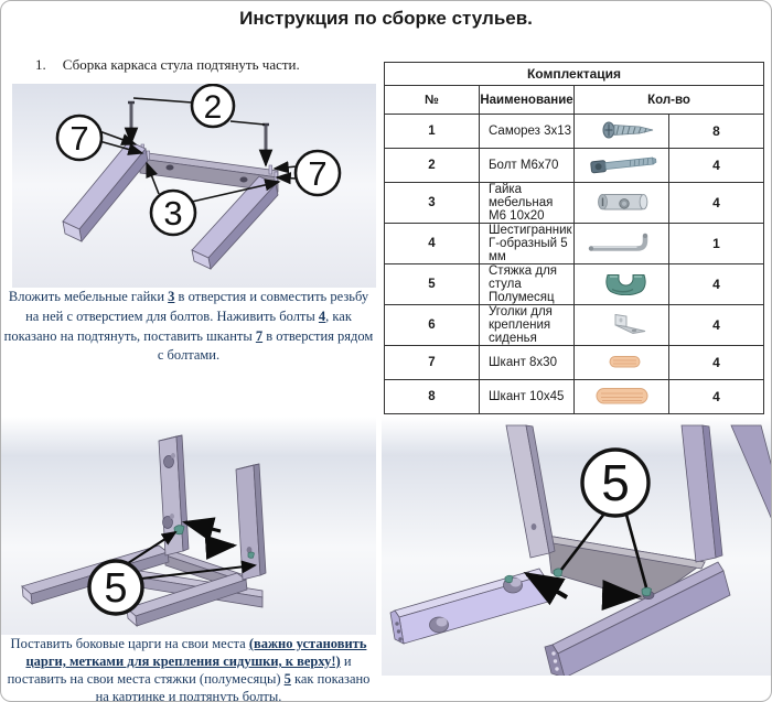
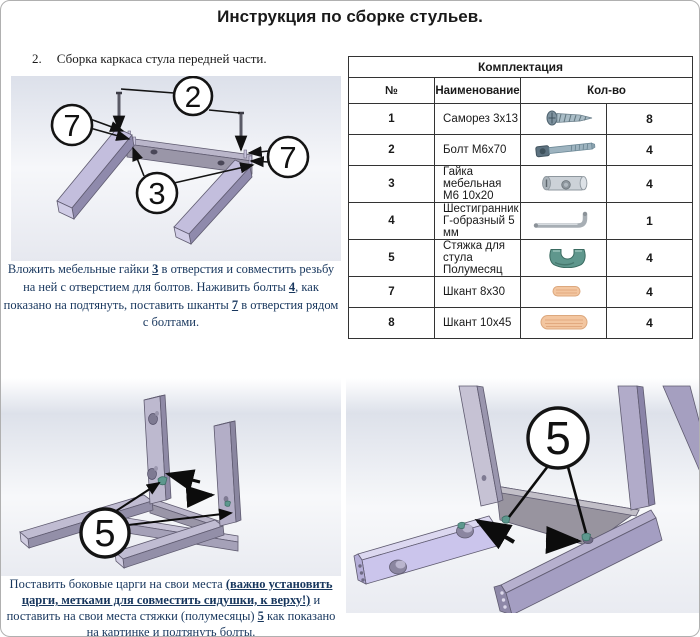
  Инструкция по сборке стульев.
- 1.
+ 2.
- Сборка каркаса стула подтянуть части.
+ Сборка каркаса стула передней части.
  2
  7
  7
  3
  Вложить мебельные гайки 3 в отверстия и совместить резьбу на ней с отверстием для болтов. Наживить болты 4, как показано на подтянуть, поставить шканты 7 в отверстия рядом с болтами.
  Комплектация
  №	Наименование	Кол-во
  1	Саморез 3х13		8
  2	Болт М6х70		4
  3	Гайка мебельная М6 10х20		4
  4	Шестигранник Г-образный 5 мм		1
  5	Стяжка для стула Полумесяц		4
- 6	Уголки для крепления сиденья		4
  7	Шкант 8х30		4
  8	Шкант 10х45		4
  5
- Поставить боковые царги на свои места (важно установить царги, метками для крепления сидушки, к верху!) и поставить на свои места стяжки (полумесяцы) 5 как показано на картинке и подтянуть болты.
+ Поставить боковые царги на свои места (важно установить царги, метками для совместить сидушки, к верху!) и поставить на свои места стяжки (полумесяцы) 5 как показано на картинке и подтянуть болты.
  5
